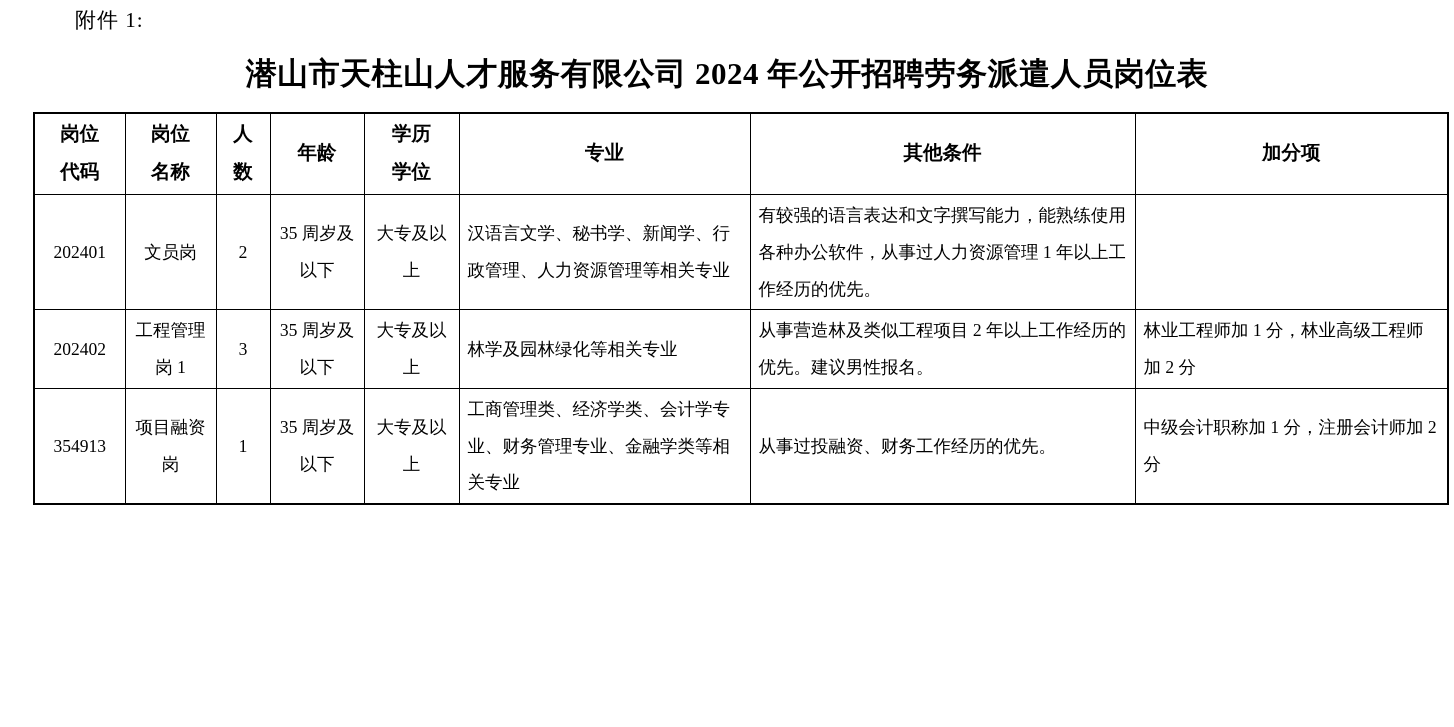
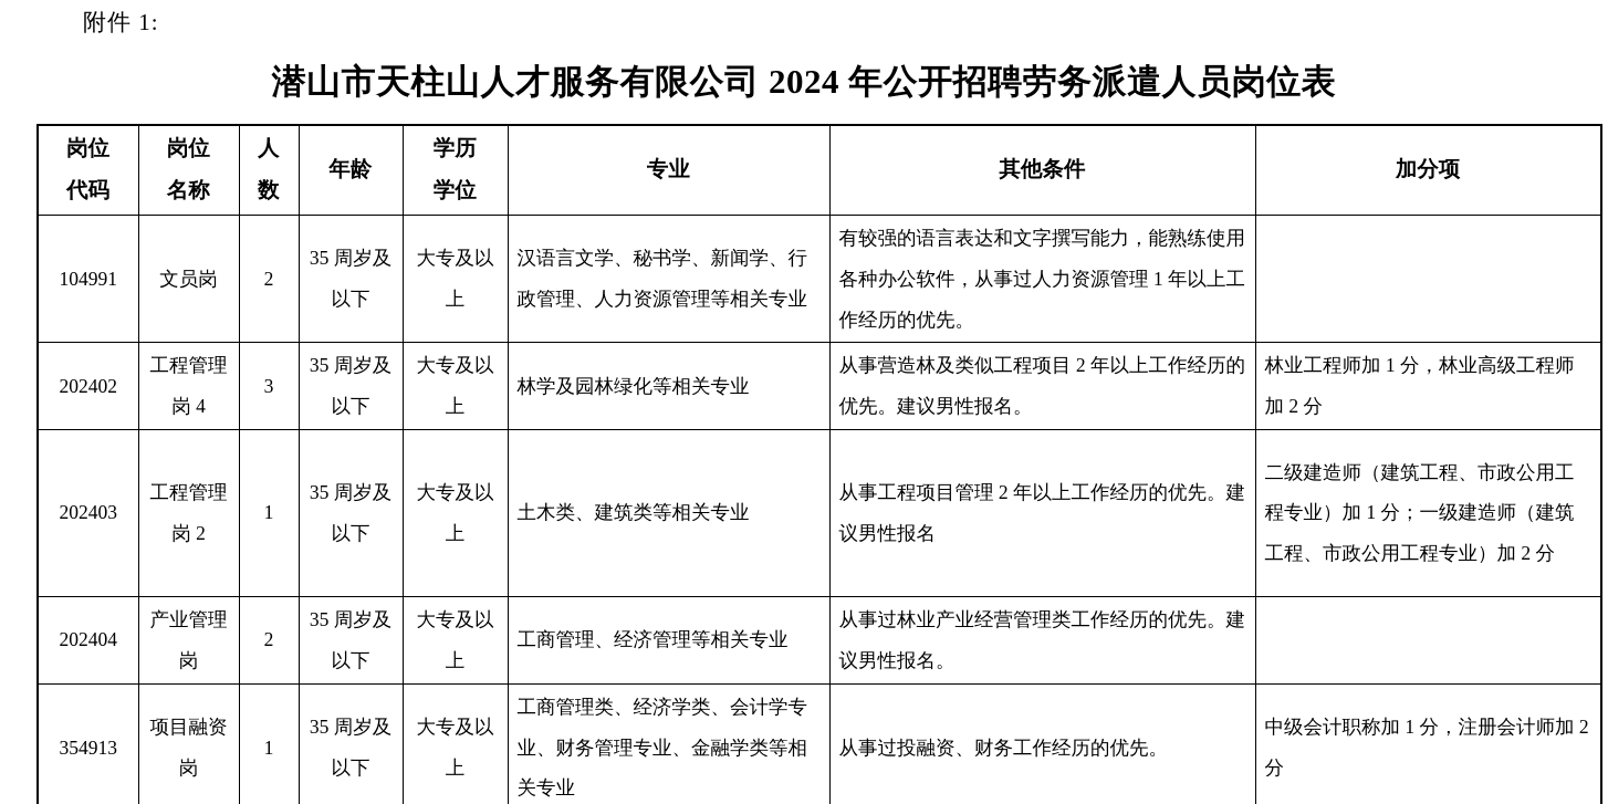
  附件 1:
  潜山市天柱山人才服务有限公司 2024 年公开招聘劳务派遣人员岗位表
  岗位 代码	岗位 名称	人 数	年龄	学历 学位	专业	其他条件	加分项
- 202401	文员岗	2	35 周岁及以下	大专及以上	汉语言文学、秘书学、新闻学、行政管理、人力资源管理等相关专业	有较强的语言表达和文字撰写能力，能熟练使用各种办公软件，从事过人力资源管理 1 年以上工作经历的优先。
+ 104991	文员岗	2	35 周岁及以下	大专及以上	汉语言文学、秘书学、新闻学、行政管理、人力资源管理等相关专业	有较强的语言表达和文字撰写能力，能熟练使用各种办公软件，从事过人力资源管理 1 年以上工作经历的优先。
- 202402	工程管理岗 1	3	35 周岁及以下	大专及以上	林学及园林绿化等相关专业	从事营造林及类似工程项目 2 年以上工作经历的优先。建议男性报名。	林业工程师加 1 分，林业高级工程师加 2 分
+ 202402	工程管理岗 4	3	35 周岁及以下	大专及以上	林学及园林绿化等相关专业	从事营造林及类似工程项目 2 年以上工作经历的优先。建议男性报名。	林业工程师加 1 分，林业高级工程师加 2 分
+ 202403	工程管理岗 2	1	35 周岁及以下	大专及以上	土木类、建筑类等相关专业	从事工程项目管理 2 年以上工作经历的优先。建议男性报名	二级建造师（建筑工程、市政公用工程专业）加 1 分；一级建造师（建筑工程、市政公用工程专业）加 2 分
+ 202404	产业管理岗	2	35 周岁及以下	大专及以上	工商管理、经济管理等相关专业	从事过林业产业经营管理类工作经历的优先。建议男性报名。
  354913	项目融资岗	1	35 周岁及以下	大专及以上	工商管理类、经济学类、会计学专业、财务管理专业、金融学类等相关专业	从事过投融资、财务工作经历的优先。	中级会计职称加 1 分，注册会计师加 2 分
